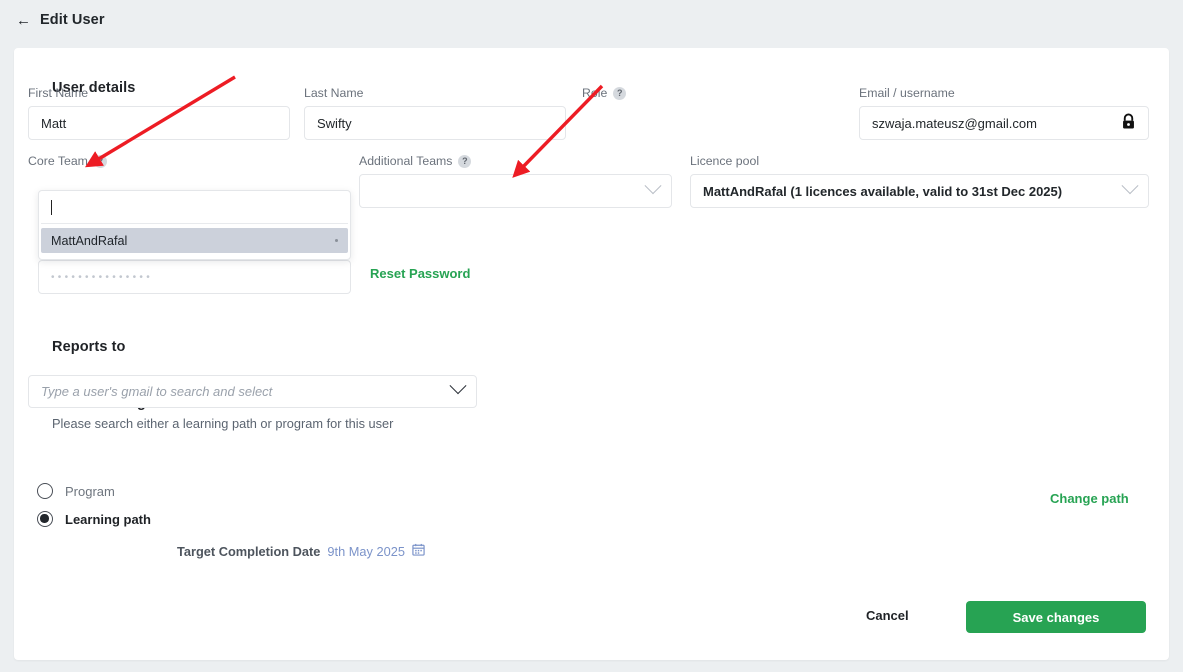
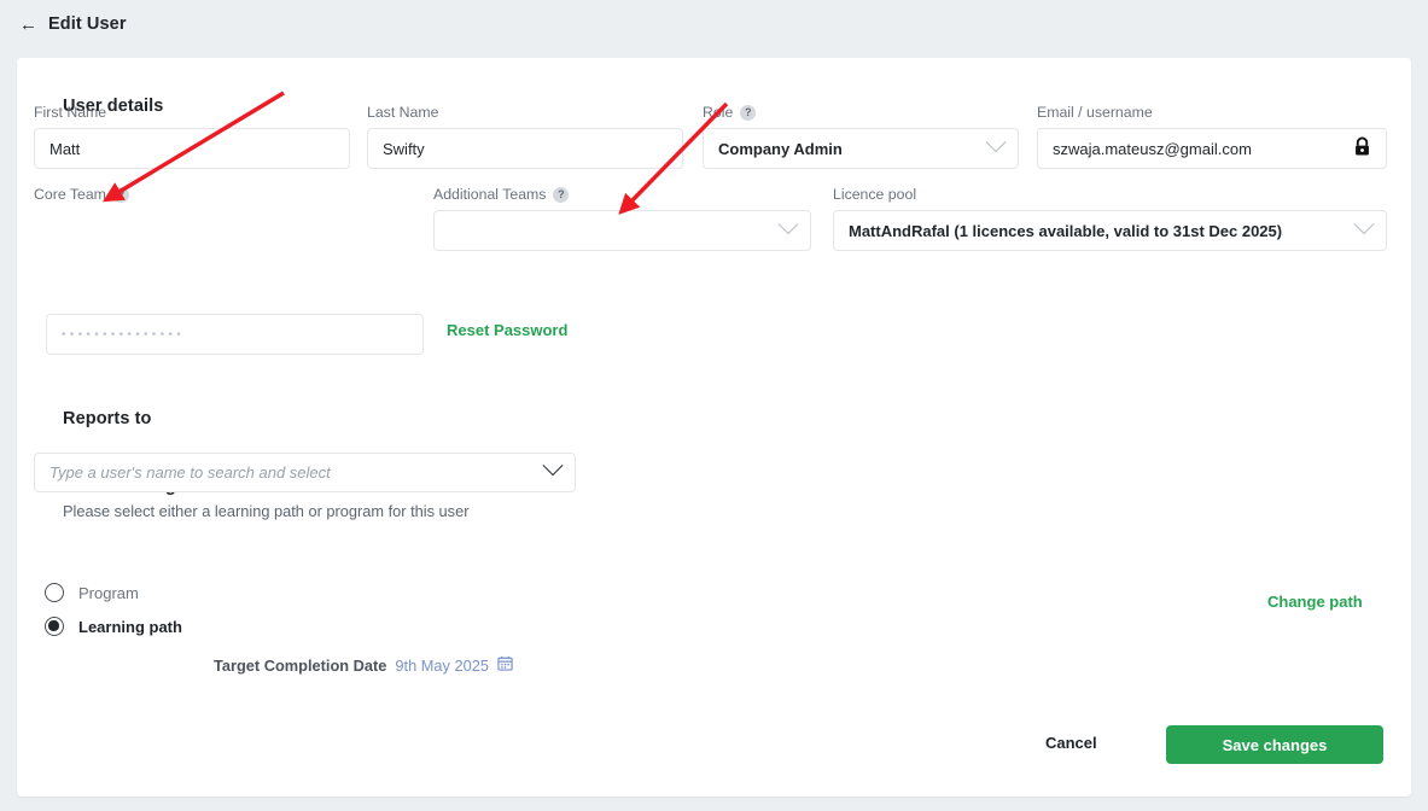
  ←
  Edit User
  User details
  First Name
  Matt
  Last Name
  Swifty
  Rle
  ?
+ Company Admin
  Email / username
  szwaja.mateusz@gmail.com
  Core Team
  ?
  Additional Teams
  ?
  Licence pool
  MattAndRafal (1 licences available, valid to 31st Dec 2025)
  Reports to
- Type a user's gmail to search and select
+ Type a user's name to search and select
- Please search either a learning path or program for this user
+ Please select either a learning path or program for this user
- MattAndRafal
  •••••••••••••••
  Reset Password
  Program
  Learning path
  Target Completion Date
  9th May 2025
  Change path
  Cancel
  Save changes
